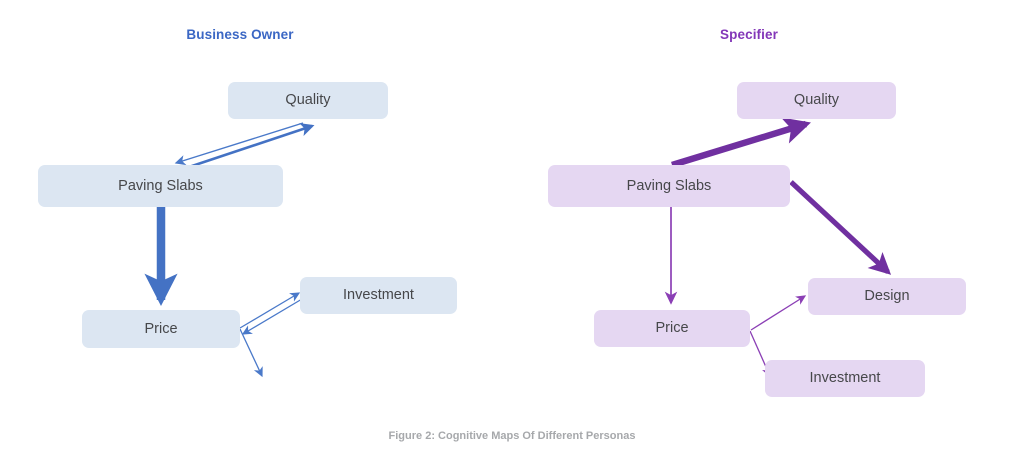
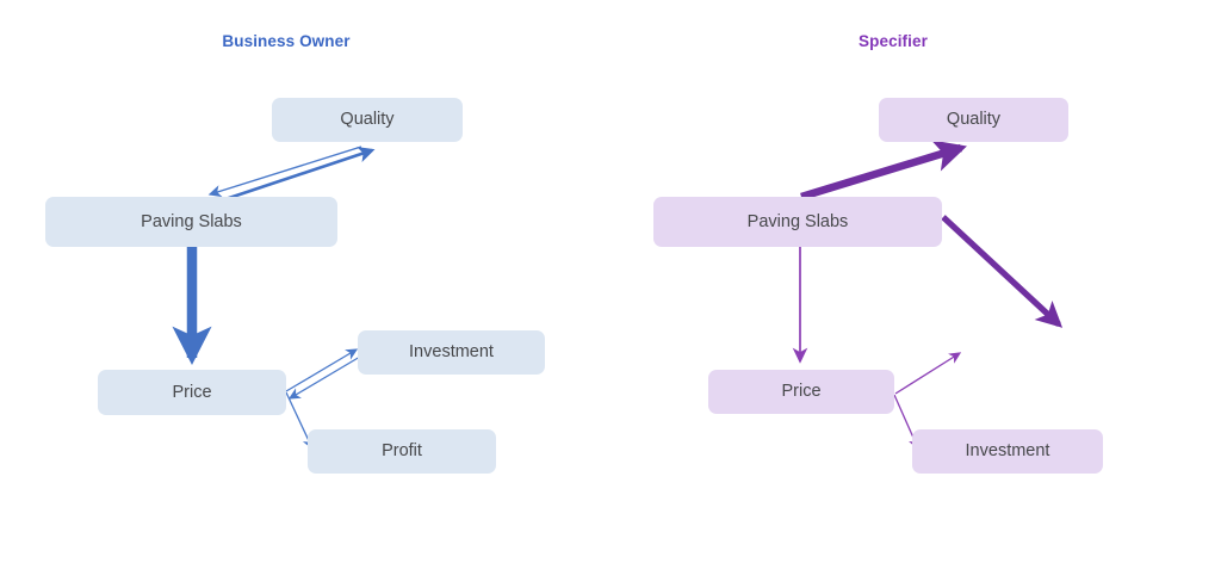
  Business Owner
  Specifier
  Quality
  Paving Slabs
  Price
  Investment
+ Profit
  Quality
  Paving Slabs
  Price
- Design
  Investment
- Figure 2: Cognitive Maps Of Different Personas
